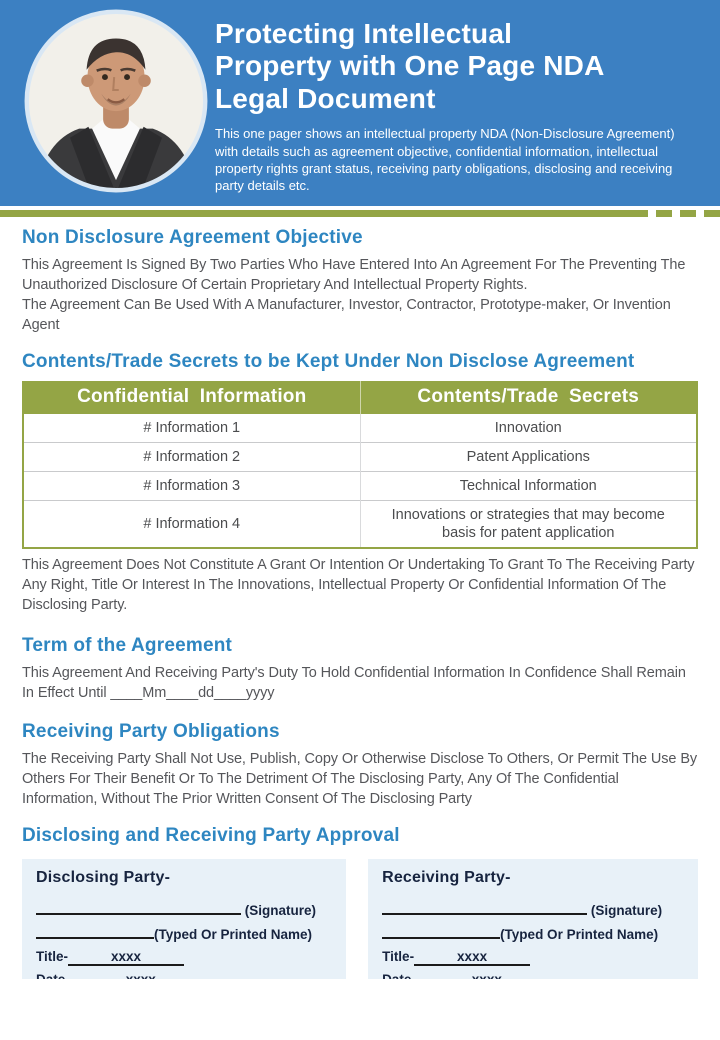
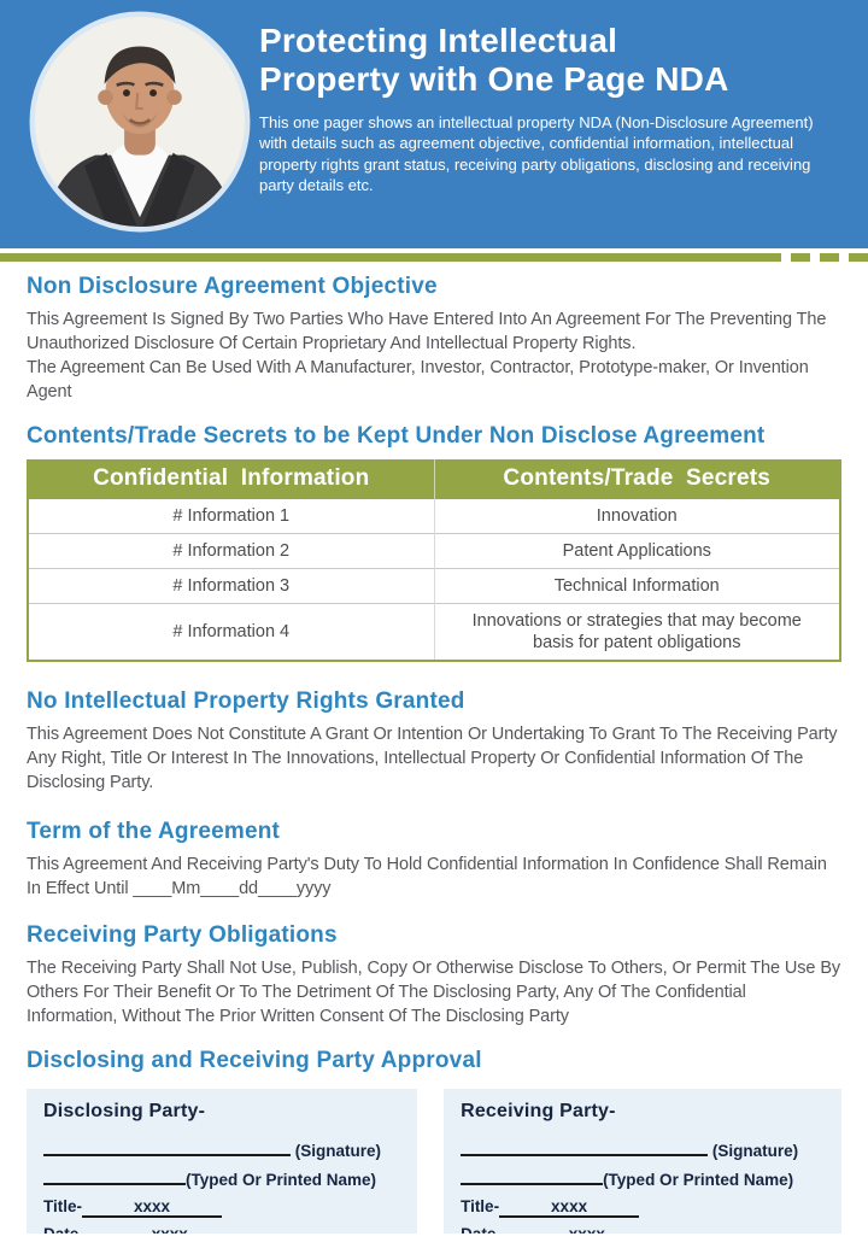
  Protecting Intellectual
  Property with One Page NDA
- Legal Document
  This one pager shows an intellectual property NDA (Non-Disclosure Agreement) with details such as agreement objective, confidential information, intellectual property rights grant status, receiving party obligations, disclosing and receiving party details etc.
  Non Disclosure Agreement Objective
  This Agreement Is Signed By Two Parties Who Have Entered Into An Agreement For The Preventing The Unauthorized Disclosure Of Certain Proprietary And Intellectual Property Rights.
  The Agreement Can Be Used With A Manufacturer, Investor, Contractor, Prototype-maker, Or Invention Agent
  Contents/Trade Secrets to be Kept Under Non Disclose Agreement
  Confidential Information	Contents/Trade Secrets
  # Information 1	Innovation
  # Information 2	Patent Applications
  # Information 3	Technical Information
- # Information 4	Innovations or strategies that may become basis for patent application
+ # Information 4	Innovations or strategies that may become basis for patent obligations
+ No Intellectual Property Rights Granted
  This Agreement Does Not Constitute A Grant Or Intention Or Undertaking To Grant To The Receiving Party Any Right, Title Or Interest In The Innovations, Intellectual Property Or Confidential Information Of The Disclosing Party.
  Term of the Agreement
  This Agreement And Receiving Party's Duty To Hold Confidential Information In Confidence Shall Remain In Effect Until ____Mm____dd____yyyy
  Receiving Party Obligations
  The Receiving Party Shall Not Use, Publish, Copy Or Otherwise Disclose To Others, Or Permit The Use By Others For Their Benefit Or To The Detriment Of The Disclosing Party, Any Of The Confidential Information, Without The Prior Written Consent Of The Disclosing Party
  Disclosing and Receiving Party Approval
  Disclosing Party-
  (Signature)
  (Typed Or Printed Name)
  Title- xxxx
  Receiving Party-
  (Signature)
  (Typed Or Printed Name)
  Title- xxxx
